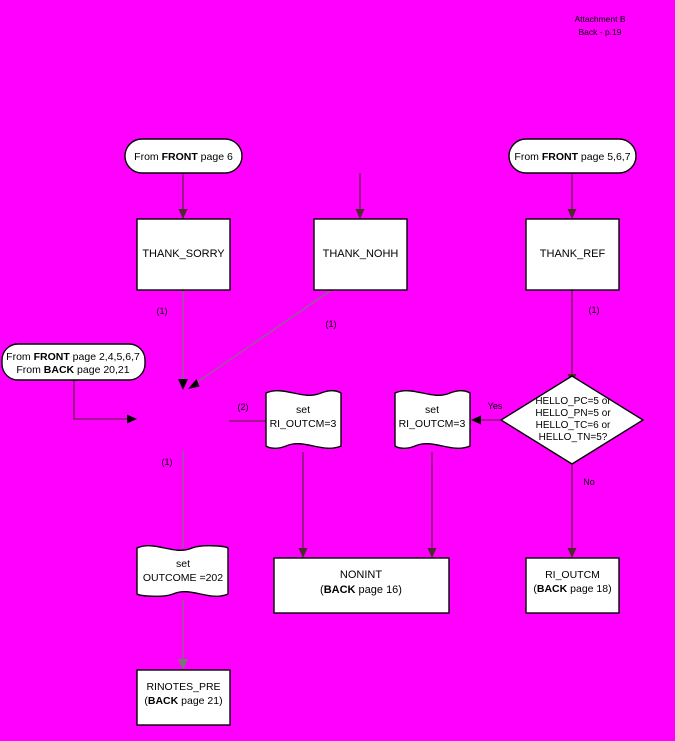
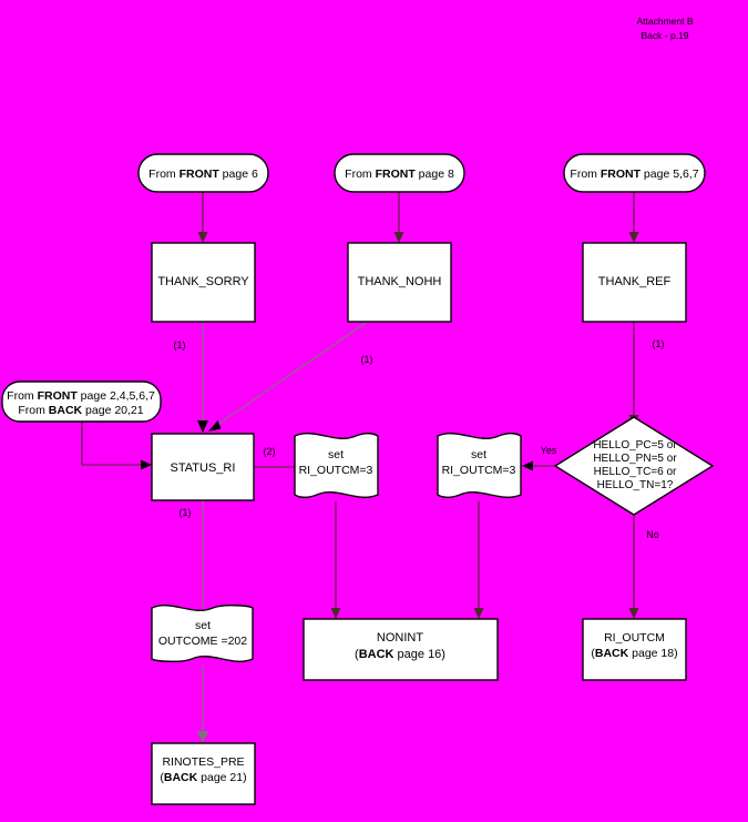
  Attachment B
  Back - p.19
  (1)
  (1)
  (1)
  (2)
  Yes
  No
  (1)
  From FRONT page 6
+ From FRONT page 8
  From FRONT page 5,6,7
  THANK_SORRY
  THANK_NOHH
  THANK_REF
  From FRONT page 2,4,5,6,7
  From BACK page 20,21
+ STATUS_RI
  set
  RI_OUTCM=3
  set
  RI_OUTCM=3
  HELLO_PC=5 or
  HELLO_PN=5 or
  HELLO_TC=6 or
- HELLO_TN=5?
+ HELLO_TN=1?
  set
  OUTCOME =202
  NONINT
  (BACK page 16)
  RI_OUTCM
  (BACK page 18)
  RINOTES_PRE
  (BACK page 21)
